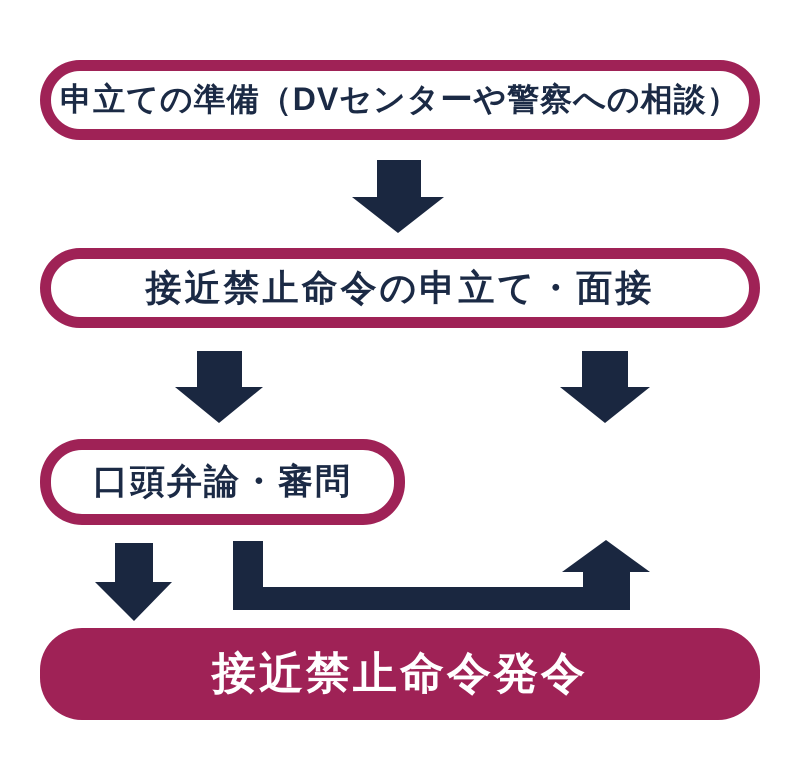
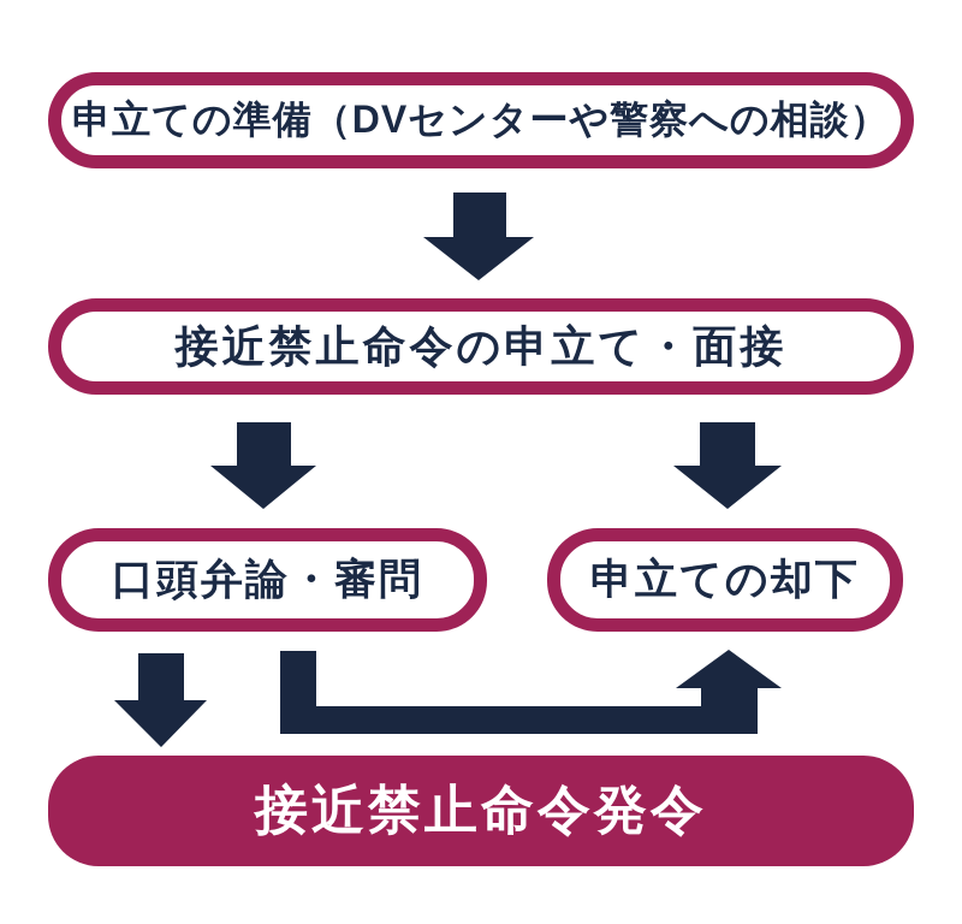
  申立ての準備（DVセンターや警察への相談）
  接近禁止命令の申立て・面接
  口頭弁論・審問
+ 申立ての却下
  接近禁止命令発令
